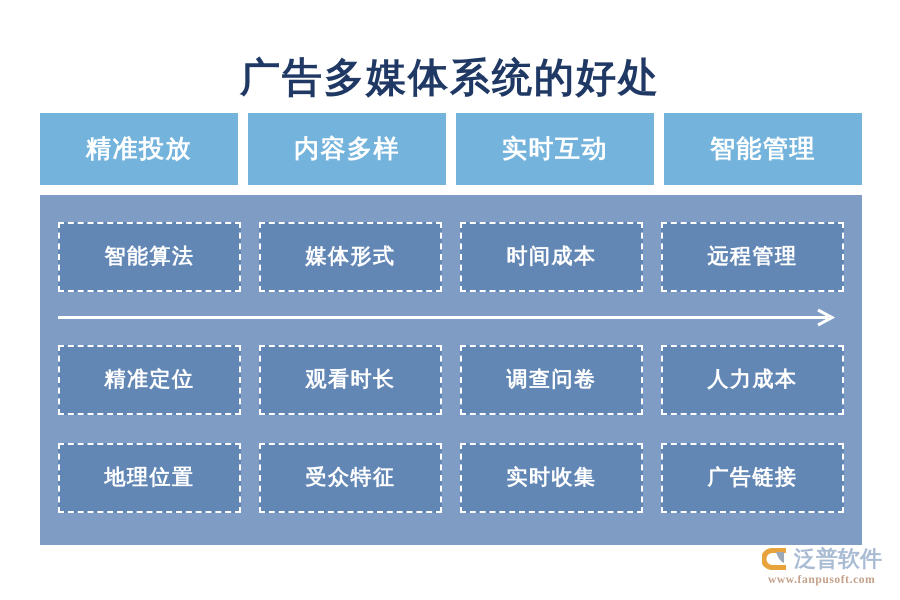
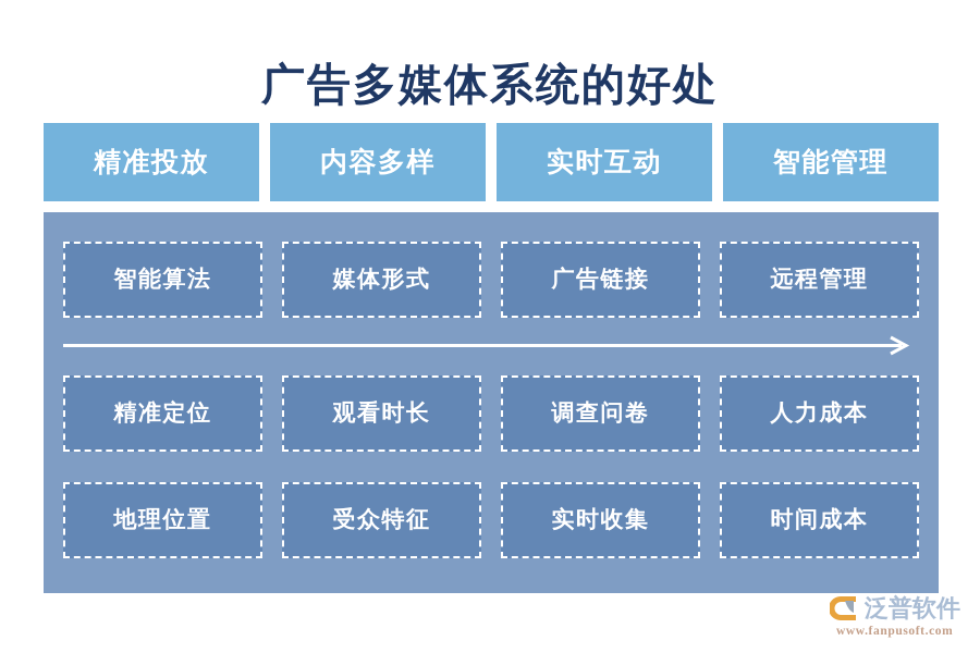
  广告多媒体系统的好处
  精准投放
  内容多样
  实时互动
  智能管理
  智能算法
  媒体形式
- 时间成本
+ 广告链接
  远程管理
  精准定位
  观看时长
  调查问卷
  人力成本
  地理位置
  受众特征
  实时收集
- 广告链接
+ 时间成本
  泛普软件
  www.fanpusoft.com
